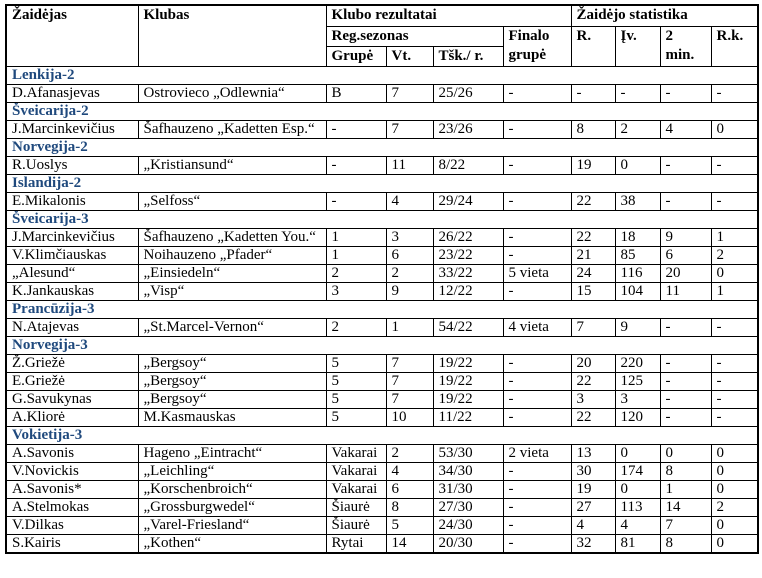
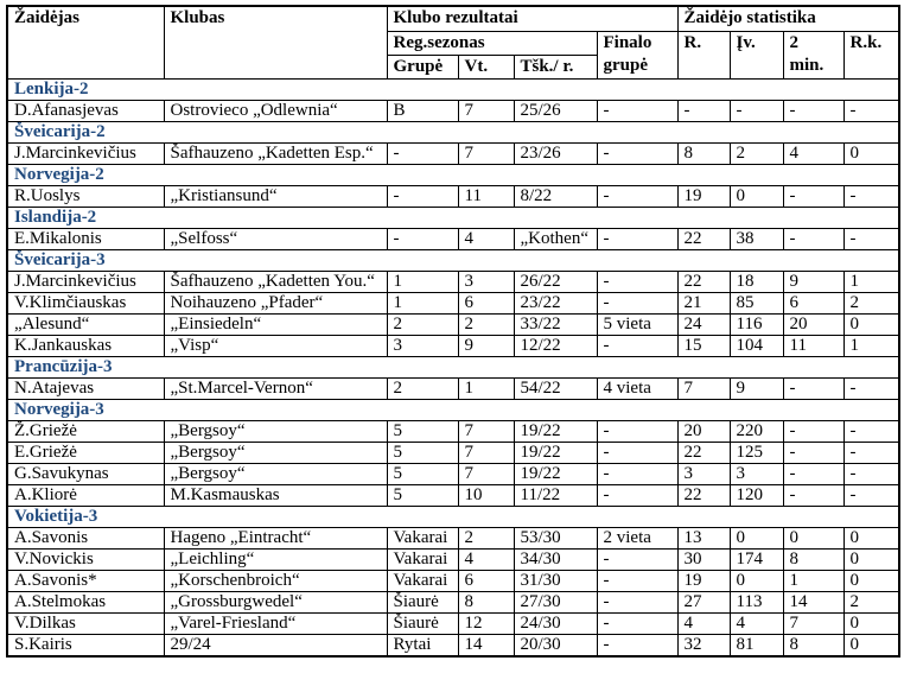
  Žaidėjas	Klubas	Klubo rezultatai	Žaidėjo statistika
  Reg.sezonas	Finalo grupė	R.	Įv.	2min.	R.k.
  Grupė	Vt.	Tšk./ r.
  Lenkija-2
  D.Afanasjevas	Ostrovieco „Odlewnia“	B	7	25/26	-	-	-	-	-
  Šveicarija-2
  J.Marcinkevičius	Šafhauzeno „Kadetten Esp.“	-	7	23/26	-	8	2	4	0
  Norvegija-2
  R.Uoslys	„Kristiansund“	-	11	8/22	-	19	0	-	-
  Islandija-2
- E.Mikalonis	„Selfoss“	-	4	29/24	-	22	38	-	-
+ E.Mikalonis	„Selfoss“	-	4	„Kothen“	-	22	38	-	-
  Šveicarija-3
  J.Marcinkevičius	Šafhauzeno „Kadetten You.“	1	3	26/22	-	22	18	9	1
  V.Klimčiauskas	Noihauzeno „Pfader“	1	6	23/22	-	21	85	6	2
  „Alesund“	„Einsiedeln“	2	2	33/22	5 vieta	24	116	20	0
  K.Jankauskas	„Visp“	3	9	12/22	-	15	104	11	1
  Prancūzija-3
  N.Atajevas	„St.Marcel-Vernon“	2	1	54/22	4 vieta	7	9	-	-
  Norvegija-3
  Ž.Griežė	„Bergsoy“	5	7	19/22	-	20	220	-	-
  E.Griežė	„Bergsoy“	5	7	19/22	-	22	125	-	-
  G.Savukynas	„Bergsoy“	5	7	19/22	-	3	3	-	-
  A.Kliorė	M.Kasmauskas	5	10	11/22	-	22	120	-	-
  Vokietija-3
  A.Savonis	Hageno „Eintracht“	Vakarai	2	53/30	2 vieta	13	0	0	0
  V.Novickis	„Leichling“	Vakarai	4	34/30	-	30	174	8	0
  A.Savonis*	„Korschenbroich“	Vakarai	6	31/30	-	19	0	1	0
  A.Stelmokas	„Grossburgwedel“	Šiaurė	8	27/30	-	27	113	14	2
- V.Dilkas	„Varel-Friesland“	Šiaurė	5	24/30	-	4	4	7	0
+ V.Dilkas	„Varel-Friesland“	Šiaurė	12	24/30	-	4	4	7	0
- S.Kairis	„Kothen“	Rytai	14	20/30	-	32	81	8	0
+ S.Kairis	29/24	Rytai	14	20/30	-	32	81	8	0
